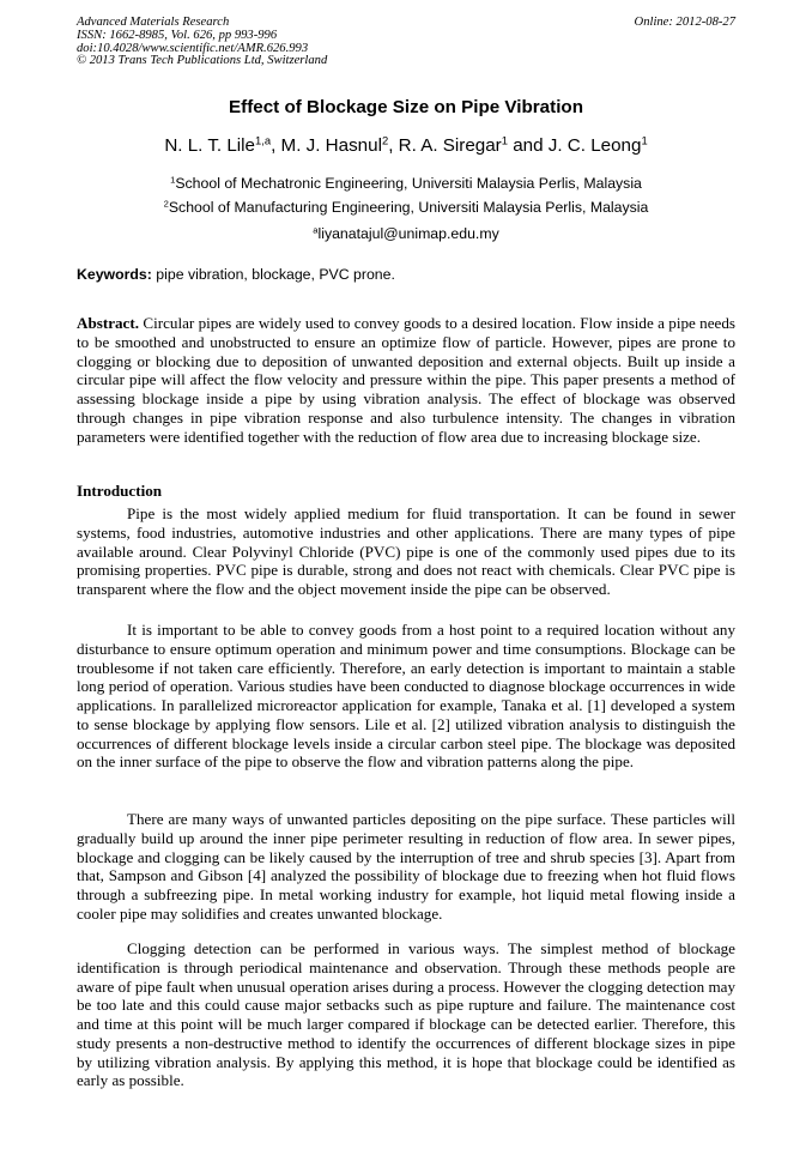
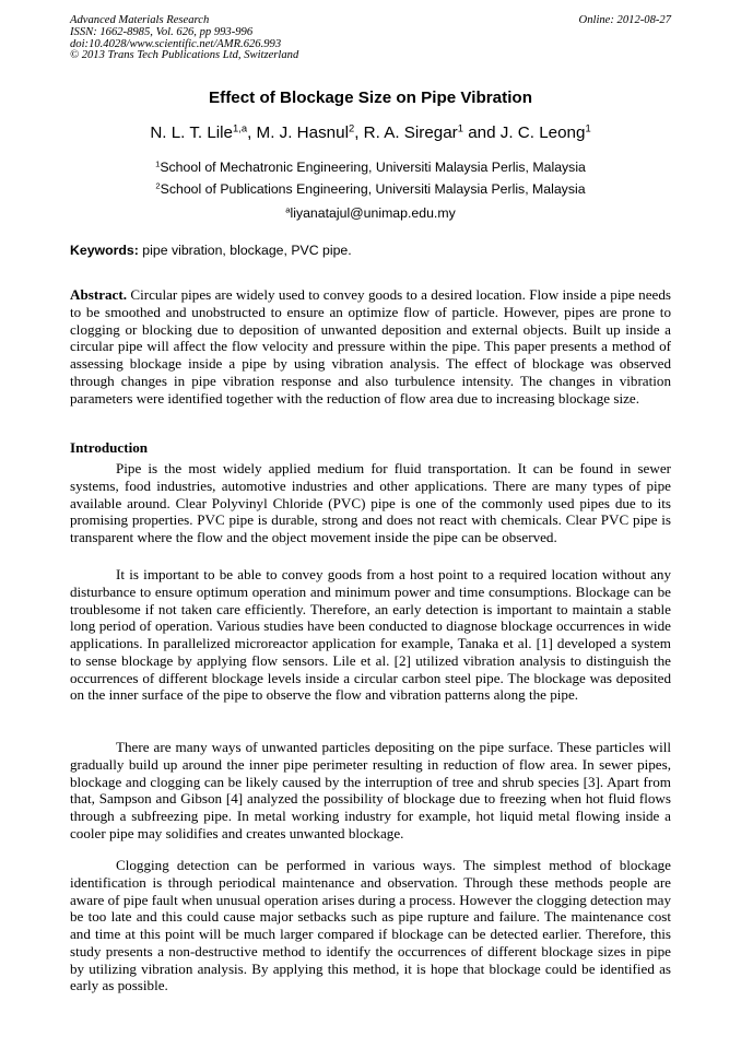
  Advanced Materials Research
  ISSN: 1662-8985, Vol. 626, pp 993-996
  doi:10.4028/www.scientific.net/AMR.626.993
  © 2013 Trans Tech Publications Ltd, Switzerland
  Online: 2012-08-27
  Effect of Blockage Size on Pipe Vibration
  N. L. T. Lile1,a, M. J. Hasnul2, R. A. Siregar1 and J. C. Leong1
  1School of Mechatronic Engineering, Universiti Malaysia Perlis, Malaysia
- 2School of Manufacturing Engineering, Universiti Malaysia Perlis, Malaysia
+ 2School of Publications Engineering, Universiti Malaysia Perlis, Malaysia
  aliyanatajul@unimap.edu.my
- Keywords: pipe vibration, blockage, PVC prone.
+ Keywords: pipe vibration, blockage, PVC pipe.
  Abstract. Circular pipes are widely used to convey goods to a desired location. Flow inside a pipe needs to be smoothed and unobstructed to ensure an optimize flow of particle. However, pipes are prone to clogging or blocking due to deposition of unwanted deposition and external objects. Built up inside a circular pipe will affect the flow velocity and pressure within the pipe. This paper presents a method of assessing blockage inside a pipe by using vibration analysis. The effect of blockage was observed through changes in pipe vibration response and also turbulence intensity. The changes in vibration parameters were identified together with the reduction of flow area due to increasing blockage size.
  Introduction
  Pipe is the most widely applied medium for fluid transportation. It can be found in sewer systems, food industries, automotive industries and other applications. There are many types of pipe available around. Clear Polyvinyl Chloride (PVC) pipe is one of the commonly used pipes due to its promising properties. PVC pipe is durable, strong and does not react with chemicals. Clear PVC pipe is transparent where the flow and the object movement inside the pipe can be observed.
  It is important to be able to convey goods from a host point to a required location without any disturbance to ensure optimum operation and minimum power and time consumptions. Blockage can be troublesome if not taken care efficiently. Therefore, an early detection is important to maintain a stable long period of operation. Various studies have been conducted to diagnose blockage occurrences in wide applications. In parallelized microreactor application for example, Tanaka et al. [1] developed a system to sense blockage by applying flow sensors. Lile et al. [2] utilized vibration analysis to distinguish the occurrences of different blockage levels inside a circular carbon steel pipe. The blockage was deposited on the inner surface of the pipe to observe the flow and vibration patterns along the pipe.
  There are many ways of unwanted particles depositing on the pipe surface. These particles will gradually build up around the inner pipe perimeter resulting in reduction of flow area. In sewer pipes, blockage and clogging can be likely caused by the interruption of tree and shrub species [3]. Apart from that, Sampson and Gibson [4] analyzed the possibility of blockage due to freezing when hot fluid flows through a subfreezing pipe. In metal working industry for example, hot liquid metal flowing inside a cooler pipe may solidifies and creates unwanted blockage.
  Clogging detection can be performed in various ways. The simplest method of blockage identification is through periodical maintenance and observation. Through these methods people are aware of pipe fault when unusual operation arises during a process. However the clogging detection may be too late and this could cause major setbacks such as pipe rupture and failure. The maintenance cost and time at this point will be much larger compared if blockage can be detected earlier. Therefore, this study presents a non-destructive method to identify the occurrences of different blockage sizes in pipe by utilizing vibration analysis. By applying this method, it is hope that blockage could be identified as early as possible.
